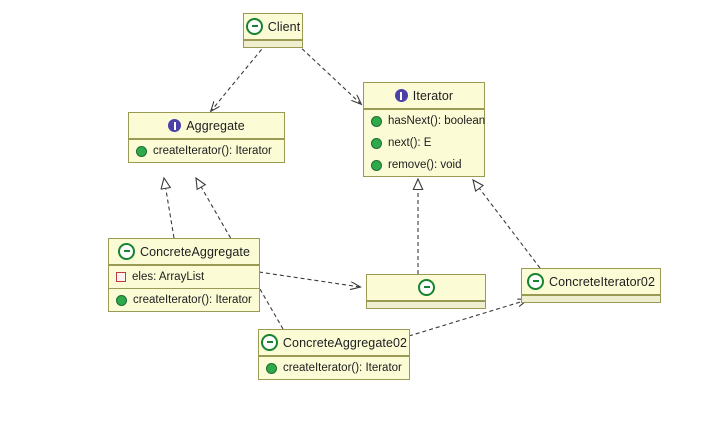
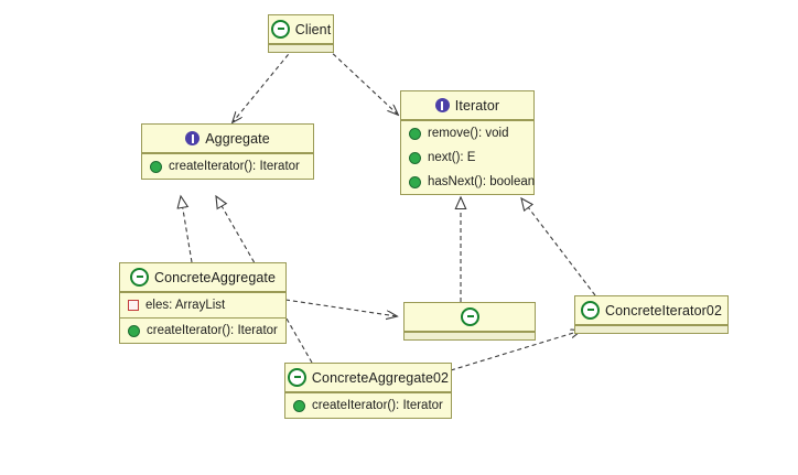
  Client
  Iterator
- hasNext(): boolean
+ remove(): void
  next(): E
- remove(): void
+ hasNext(): boolean
  Aggregate
  createIterator(): Iterator
  ConcreteAggregate
  eles: ArrayList
  createIterator(): Iterator
  ConcreteAggregate02
  createIterator(): Iterator
  ConcreteIterator02
